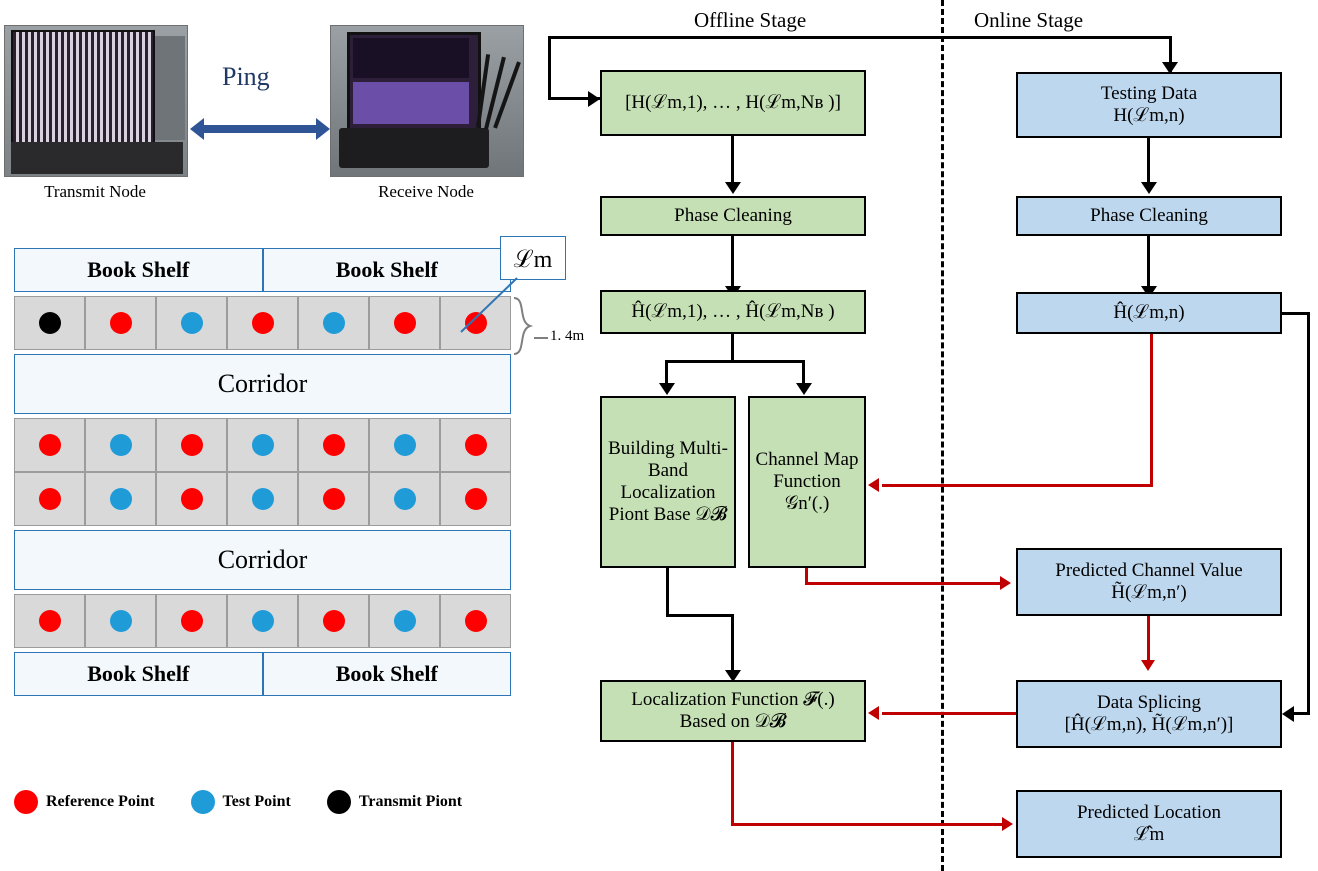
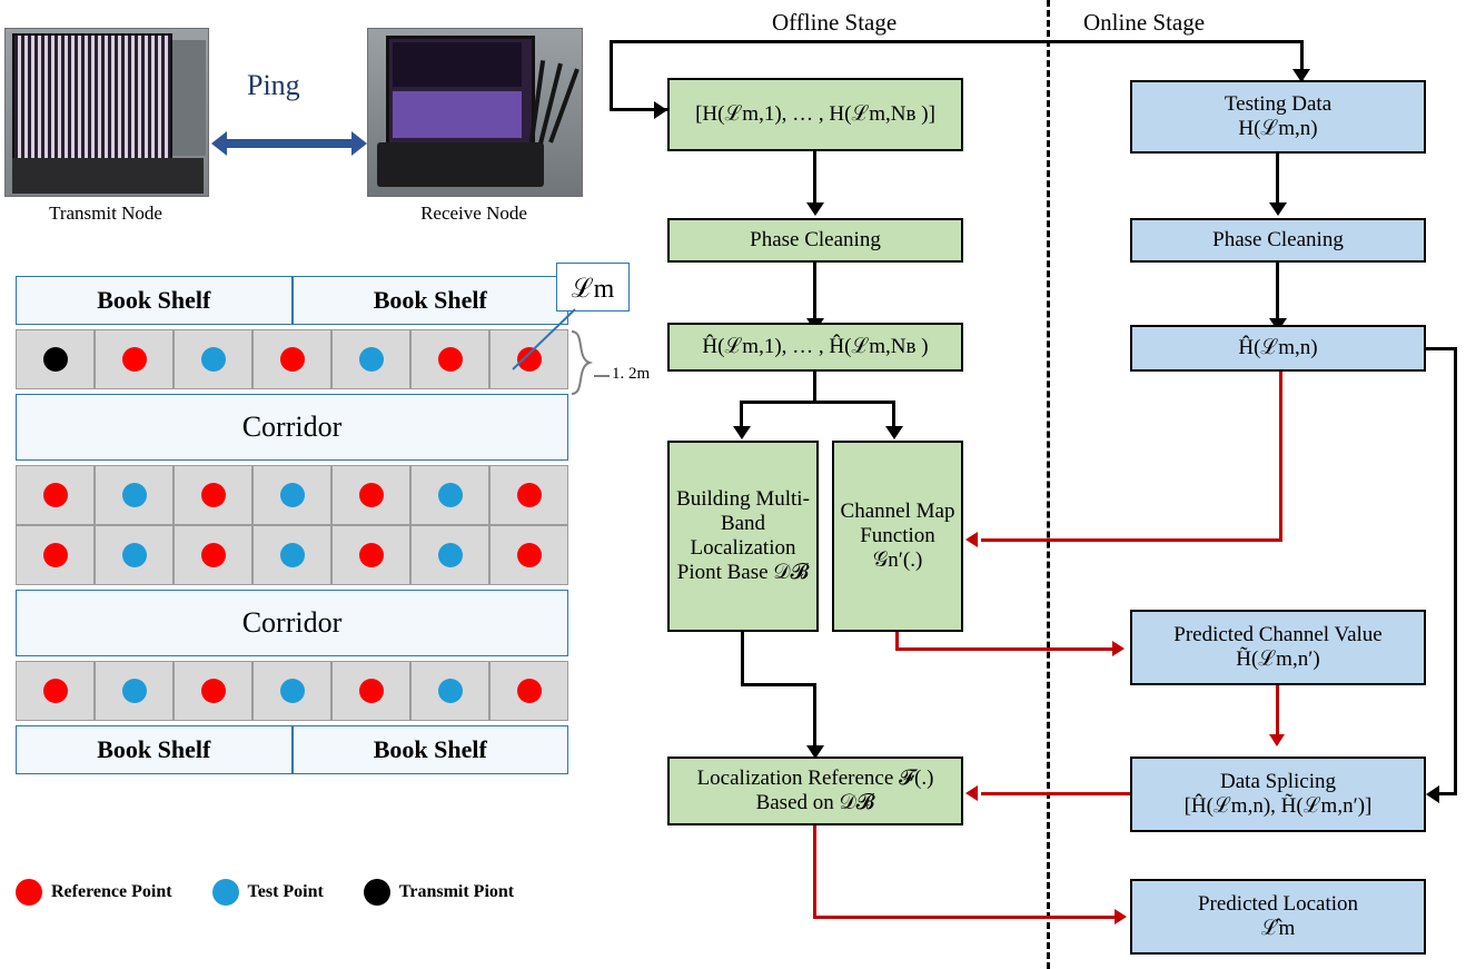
  Transmit Node
  Receive Node
  Ping
  Book Shelf
  Book Shelf
  Corridor
  Corridor
  Book Shelf
  Book Shelf
  ℒm
- 1. 4m
+ 1. 2m
  Reference Point
  Test Point
  Transmit Piont
  Offline Stage
  Online Stage
  [H(ℒm,1), … , H(ℒm,Nʙ )]
  Phase Cleaning
  Ĥ(ℒm,1), … , Ĥ(ℒm,Nʙ )
  Building Multi-Band Localization Piont Base 𝒟𝓑
  Channel Map Function 𝒢nʹ(.)
- Localization Function 𝓕(.) Based on 𝒟𝓑
+ Localization Reference 𝓕(.) Based on 𝒟𝓑
  Testing Data
  H(ℒm,n)
  Phase Cleaning
  Ĥ(ℒm,n)
  Predicted Channel Value
  H̃(ℒm,n′)
  Data Splicing
  [Ĥ(ℒm,n), H̃(ℒm,n′)]
  Predicted Location
  ℒ̂m
